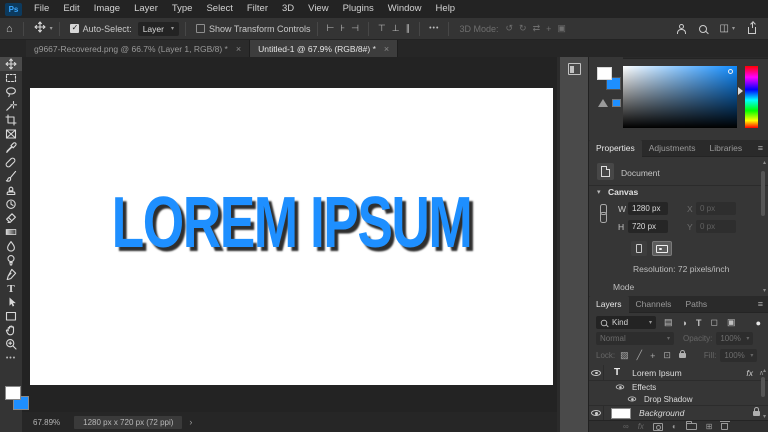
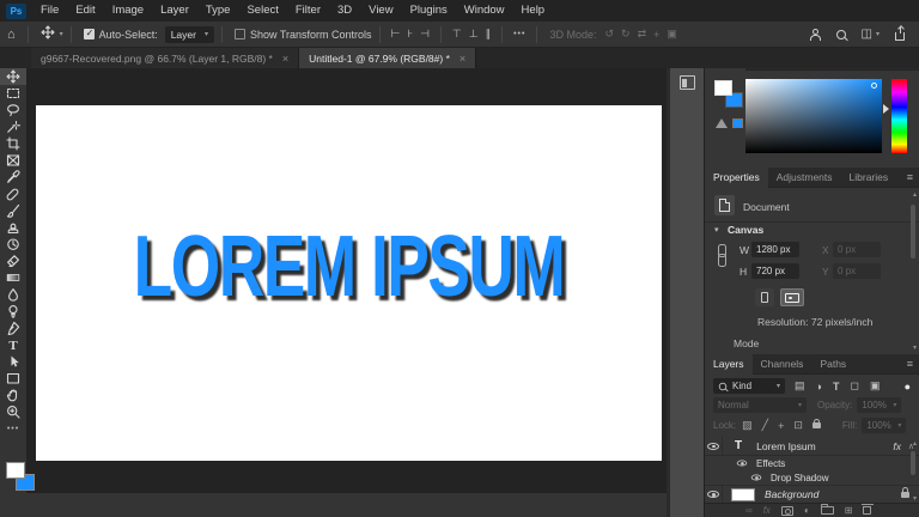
  Ps
  File
  Edit
  Image
  Layer
  Type
  Select
  Filter
  3D
  View
  Plugins
  Window
  Help
  ⌂
  Auto-Select:
  Layer
  Show Transform Controls
  ⊢
  ⊦
  ⊣
  ⊤
  ⊥
  ∥
  3D Mode:
  ↺
  ↻
  ⇄
  +
  ▣
  ◫
  g9667-Recovered.png @ 66.7% (Layer 1, RGB/8) *
  ×
  Untitled-1 @ 67.9% (RGB/8#) *
  ×
  T
  LOREM IPSUM
- 67.89%
- 1280 px x 720 px (72 ppi)
- ›
  Properties
  Adjustments
  Libraries
  ≡
  Document
  Canvas
  W
  1280 px
  X
  0 px
  H
  720 px
  Y
  0 px
  Resolution: 72 pixels/inch
  Mode
  Layers
  Channels
  Paths
  ≡
  Kind
  ▤
  ◑
  T
  ◻
  ▣
  ●
  Normal
  Opacity:
  100%
  Lock:
  ▨
  ╱
  +
  ⊡
  Fill:
  100%
  T
  Lorem Ipsum
  fx
  Effects
  Drop Shadow
  Background
  ∞
  fx
  ◐
  ⊞
